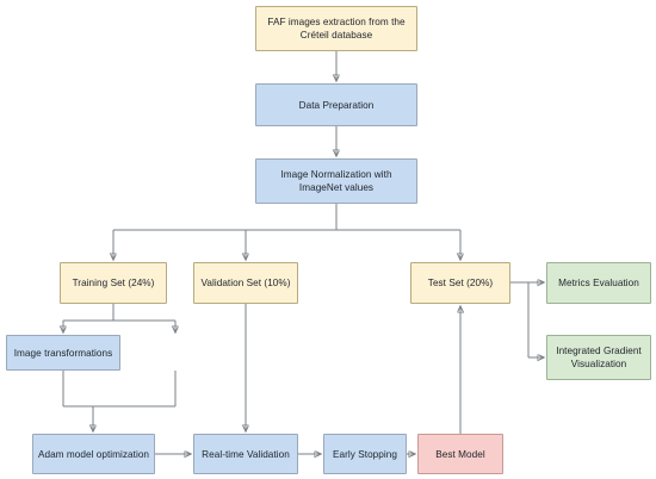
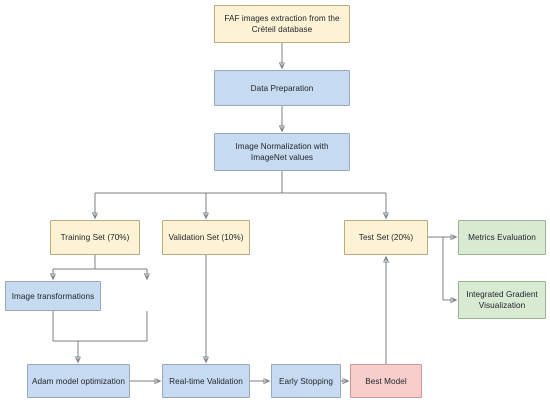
  FAF images extraction from the Créteil database
  Data Preparation
  Image Normalization with ImageNet values
- Training Set (24%)
+ Training Set (70%)
  Validation Set (10%)
  Test Set (20%)
  Metrics Evaluation
  Integrated Gradient Visualization
  Image transformations
  Adam model optimization
  Real-time Validation
  Early Stopping
  Best Model
